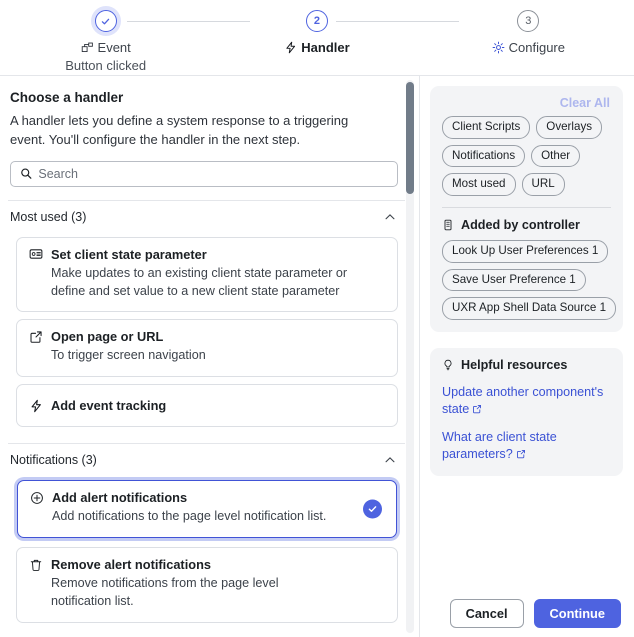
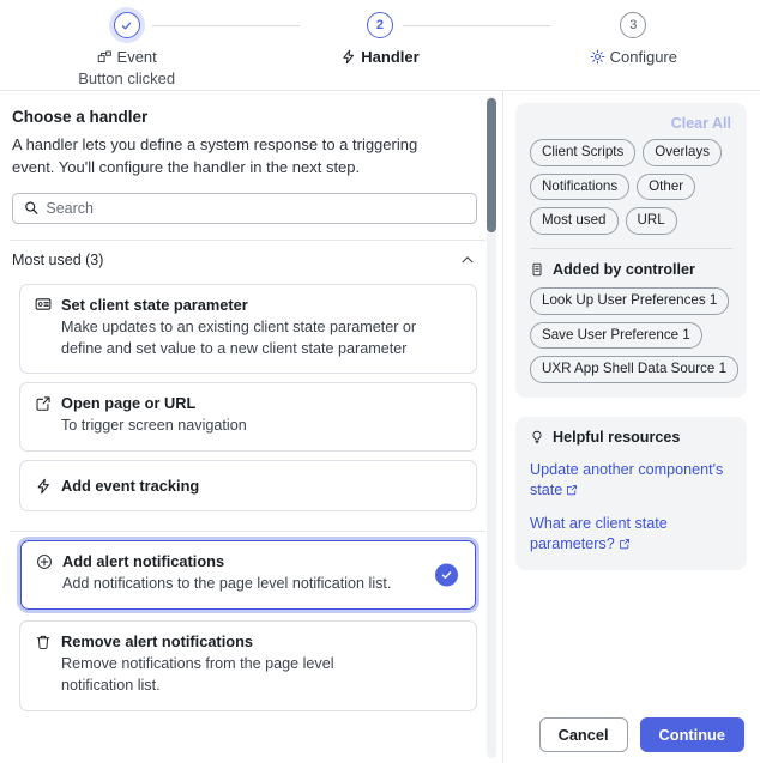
  Event
  Button clicked
  2
  Handler
  3
  Configure
  Choose a handler
  A handler lets you define a system response to a triggering event. You'll configure the handler in the next step.
  Search
  Most used (3)
  Set client state parameter
  Make updates to an existing client state parameter or define and set value to a new client state parameter
  Open page or URL
  To trigger screen navigation
  Add event tracking
- Notifications (3)
  Add alert notifications
  Add notifications to the page level notification list.
  Remove alert notifications
  Remove notifications from the page level notification list.
  Clear All
  Client Scripts
  Overlays
  Notifications
  Other
  Most used
  URL
  Added by controller
  Look Up User Preferences 1
  Save User Preference 1
  UXR App Shell Data Source 1
  Helpful resources
  Update another component's state
  What are client state parameters?
  Cancel
  Continue
